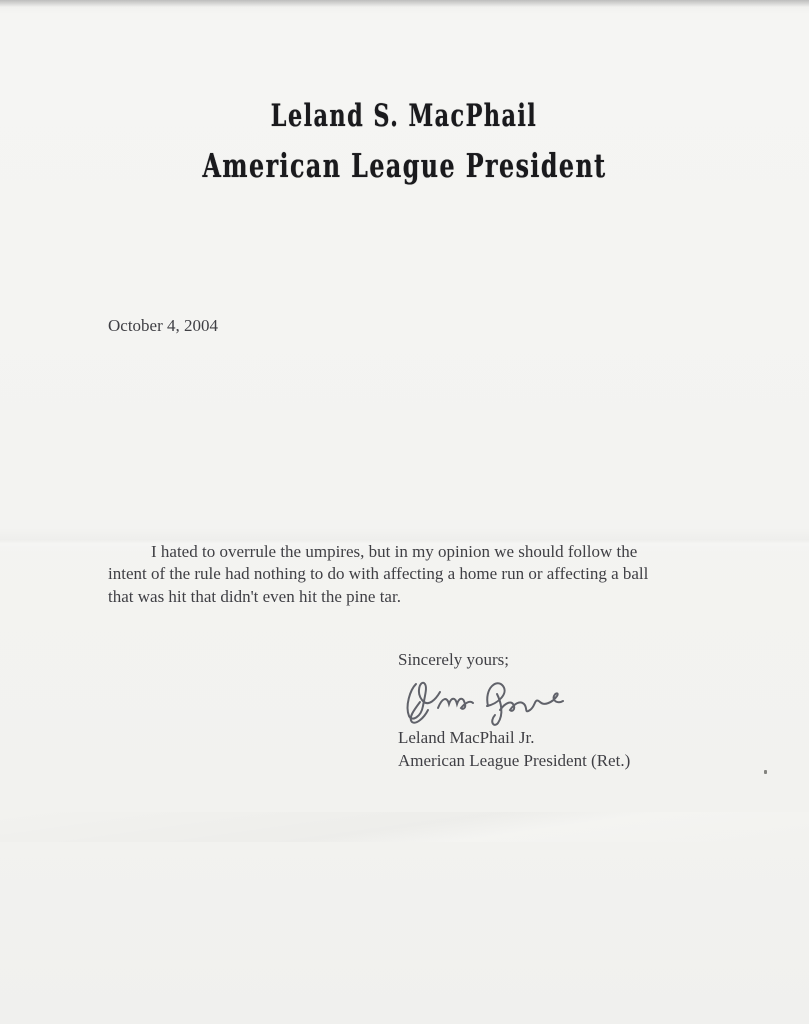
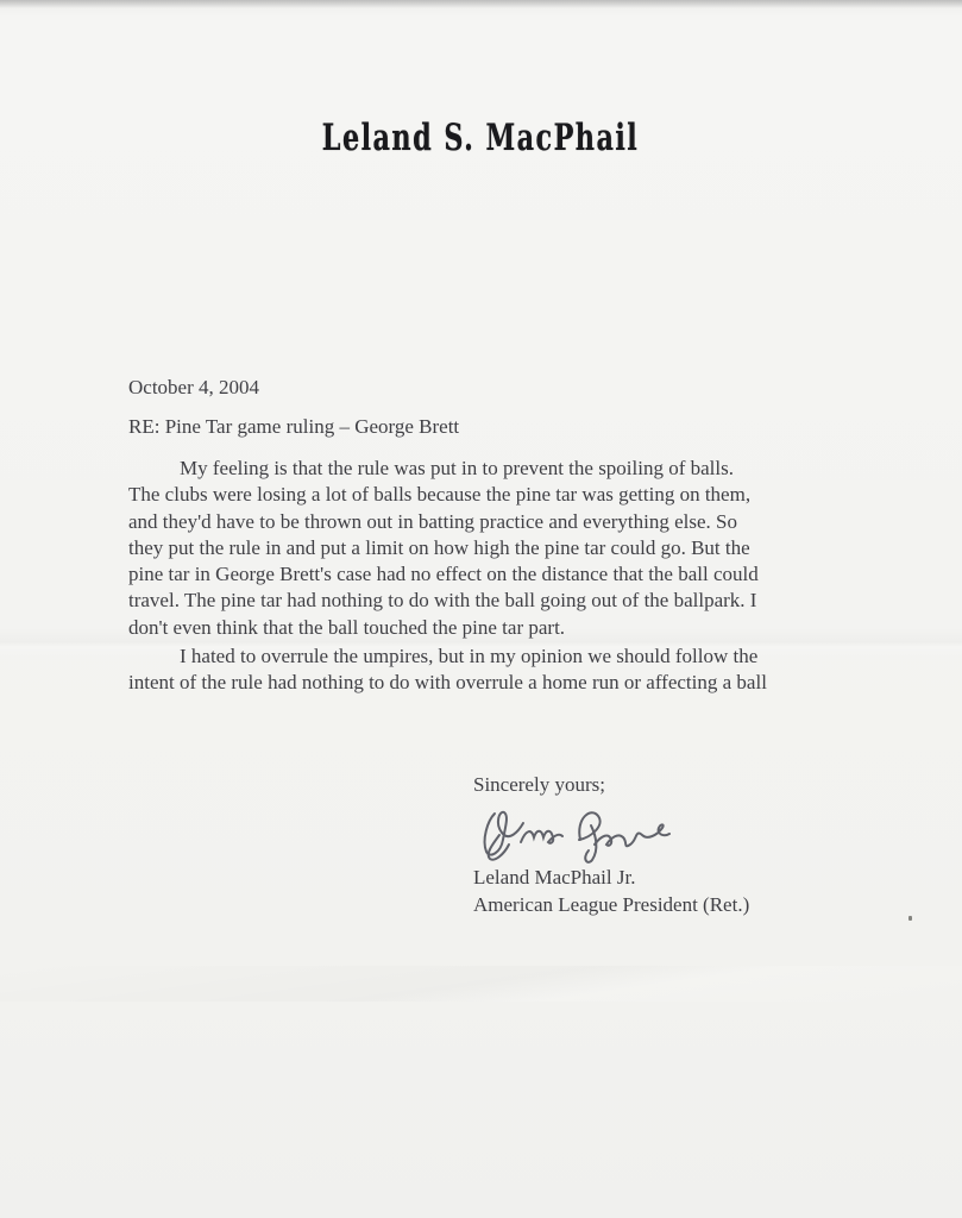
  Leland S. MacPhail
- American League President
  October 4, 2004
+ RE: Pine Tar game ruling – George Brett
+ My feeling is that the rule was put in to prevent the spoiling of balls.
+ The clubs were losing a lot of balls because the pine tar was getting on them,
+ and they'd have to be thrown out in batting practice and everything else. So
+ they put the rule in and put a limit on how high the pine tar could go. But the
+ pine tar in George Brett's case had no effect on the distance that the ball could
+ travel. The pine tar had nothing to do with the ball going out of the ballpark. I
+ don't even think that the ball touched the pine tar part.
  I hated to overrule the umpires, but in my opinion we should follow the
- intent of the rule had nothing to do with affecting a home run or affecting a ball
+ intent of the rule had nothing to do with overrule a home run or affecting a ball
- that was hit that didn't even hit the pine tar.
  Sincerely yours;
  Leland MacPhail Jr.
  American League President (Ret.)
